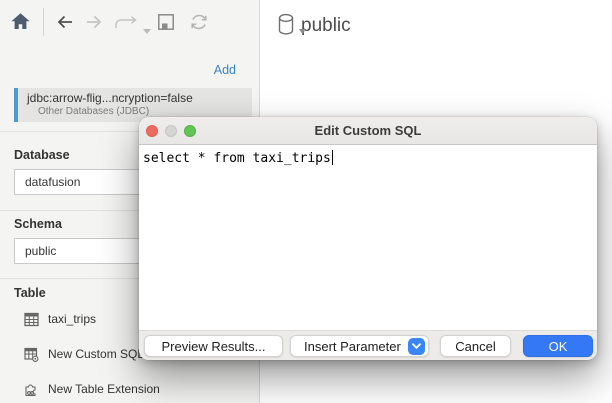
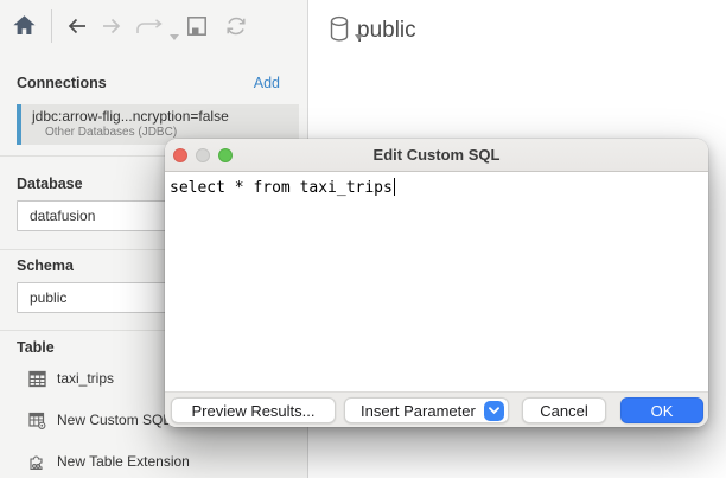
+ Connections
  Add
  jdbc:arrow-flig...ncryption=false
  Other Databases (JDBC)
  Database
  datafusion
  Schema
  public
  Table
  taxi_trips
  New Custom SQ
  New Table Extension
  public
  Edit Custom SQL
  select * from taxi_trips
  Preview Results...
  Insert Parameter
  Cancel
  OK
